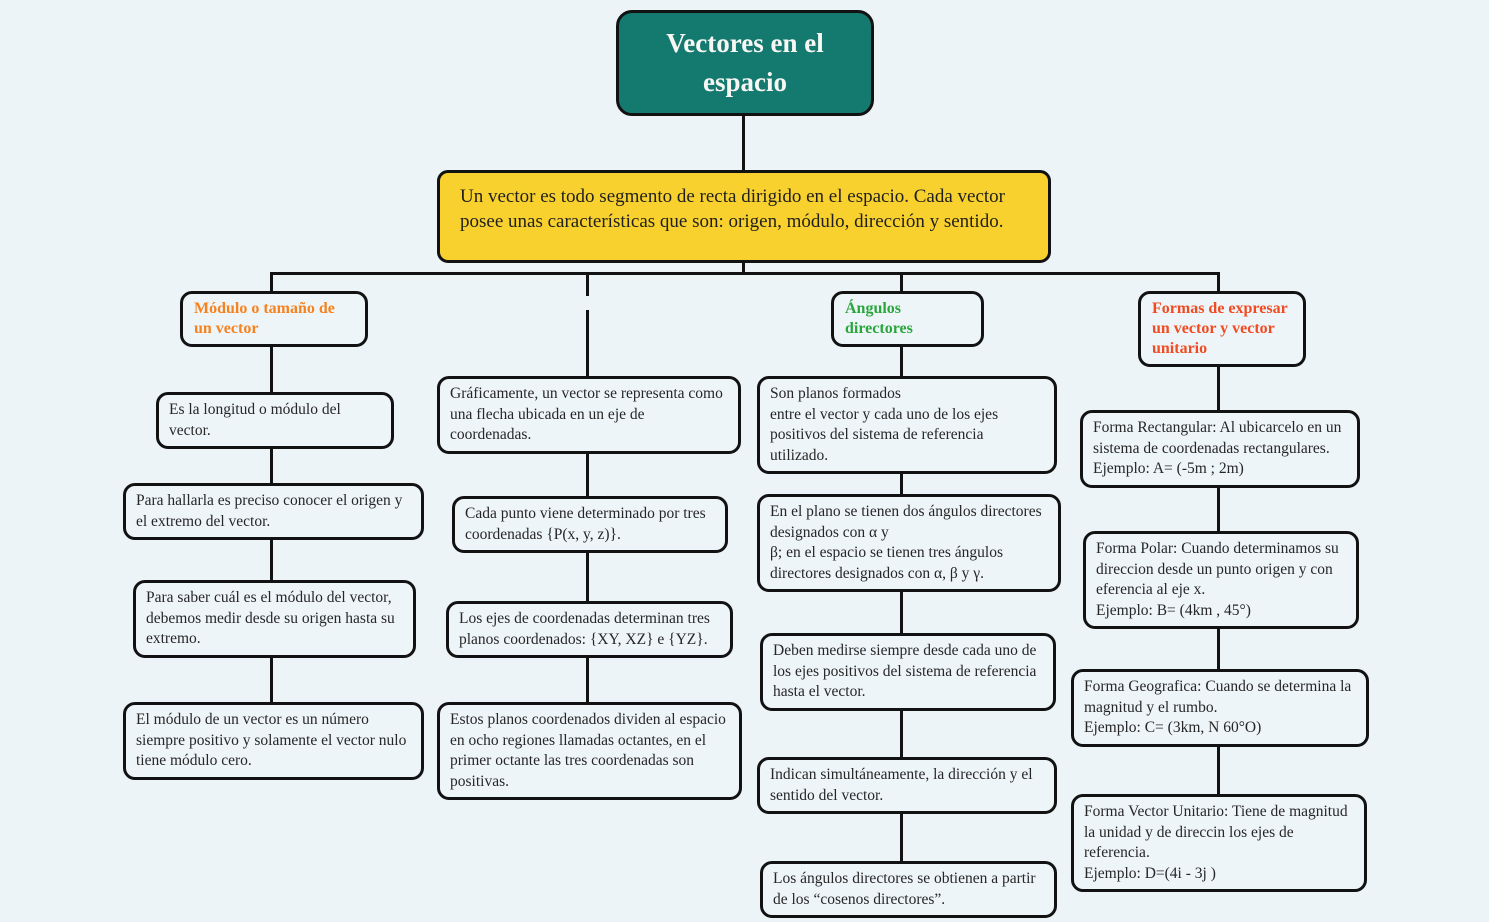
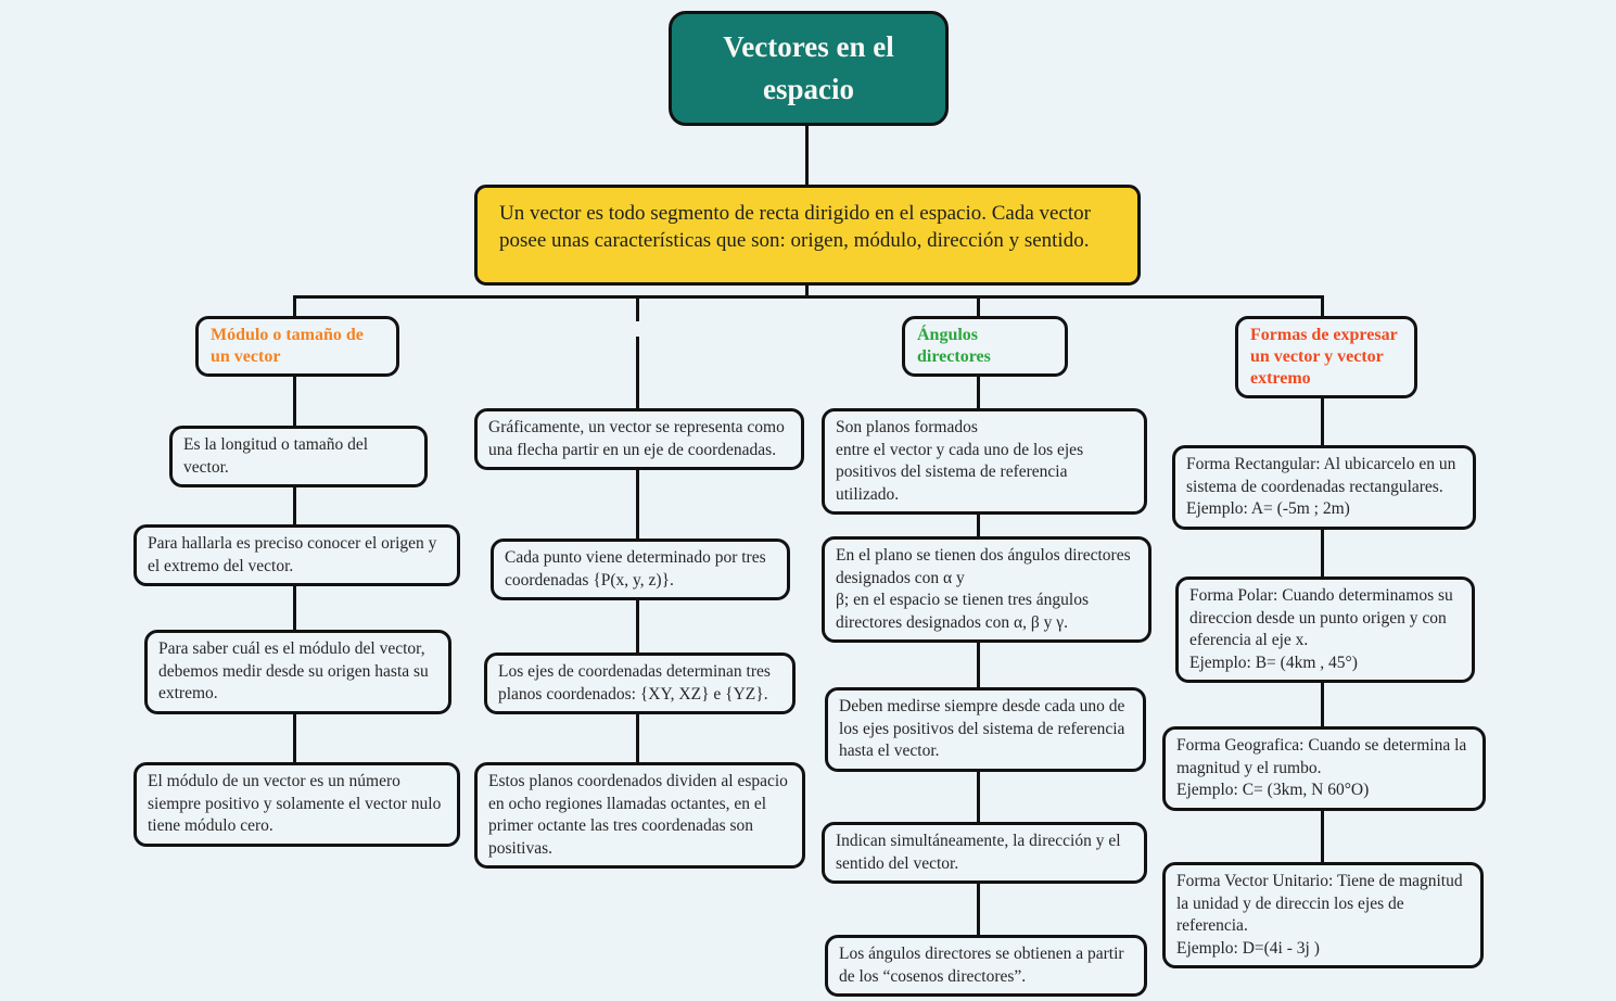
  Vectores en el espacio
  Un vector es todo segmento de recta dirigido en el espacio. Cada vector posee unas características que son: origen, módulo, dirección y sentido.
  Módulo o tamaño de un vector
  Ángulos directores
- Formas de expresar un vector y vector unitario
+ Formas de expresar un vector y vector extremo
- Es la longitud o módulo del vector.
+ Es la longitud o tamaño del vector.
  Para hallarla es preciso conocer el origen y el extremo del vector.
  Para saber cuál es el módulo del vector, debemos medir desde su origen hasta su extremo.
  El módulo de un vector es un número siempre positivo y solamente el vector nulo tiene módulo cero.
- Gráficamente, un vector se representa como una flecha ubicada en un eje de coordenadas.
+ Gráficamente, un vector se representa como una flecha partir en un eje de coordenadas.
  Cada punto viene determinado por tres coordenadas {P(x, y, z)}.
  Los ejes de coordenadas determinan tres planos coordenados: {XY, XZ} e {YZ}.
  Estos planos coordenados dividen al espacio en ocho regiones llamadas octantes, en el primer octante las tres coordenadas son positivas.
  Son planos formados
  entre el vector y cada uno de los ejes positivos del sistema de referencia utilizado.
  En el plano se tienen dos ángulos directores designados con α y
  β; en el espacio se tienen tres ángulos directores designados con α, β y γ.
  Deben medirse siempre desde cada uno de los ejes positivos del sistema de referencia hasta el vector.
  Indican simultáneamente, la dirección y el sentido del vector.
  Los ángulos directores se obtienen a partir de los “cosenos directores”.
  Forma Rectangular: Al ubicarcelo en un sistema de coordenadas rectangulares.
  Ejemplo: A= (-5m ; 2m)
  Forma Polar: Cuando determinamos su direccion desde un punto origen y con eferencia al eje x.
  Ejemplo: B= (4km , 45°)
  Forma Geografica: Cuando se determina la magnitud y el rumbo.
  Ejemplo: C= (3km, N 60°O)
  Forma Vector Unitario: Tiene de magnitud la unidad y de direccin los ejes de referencia.
  Ejemplo: D=(4i - 3j )
